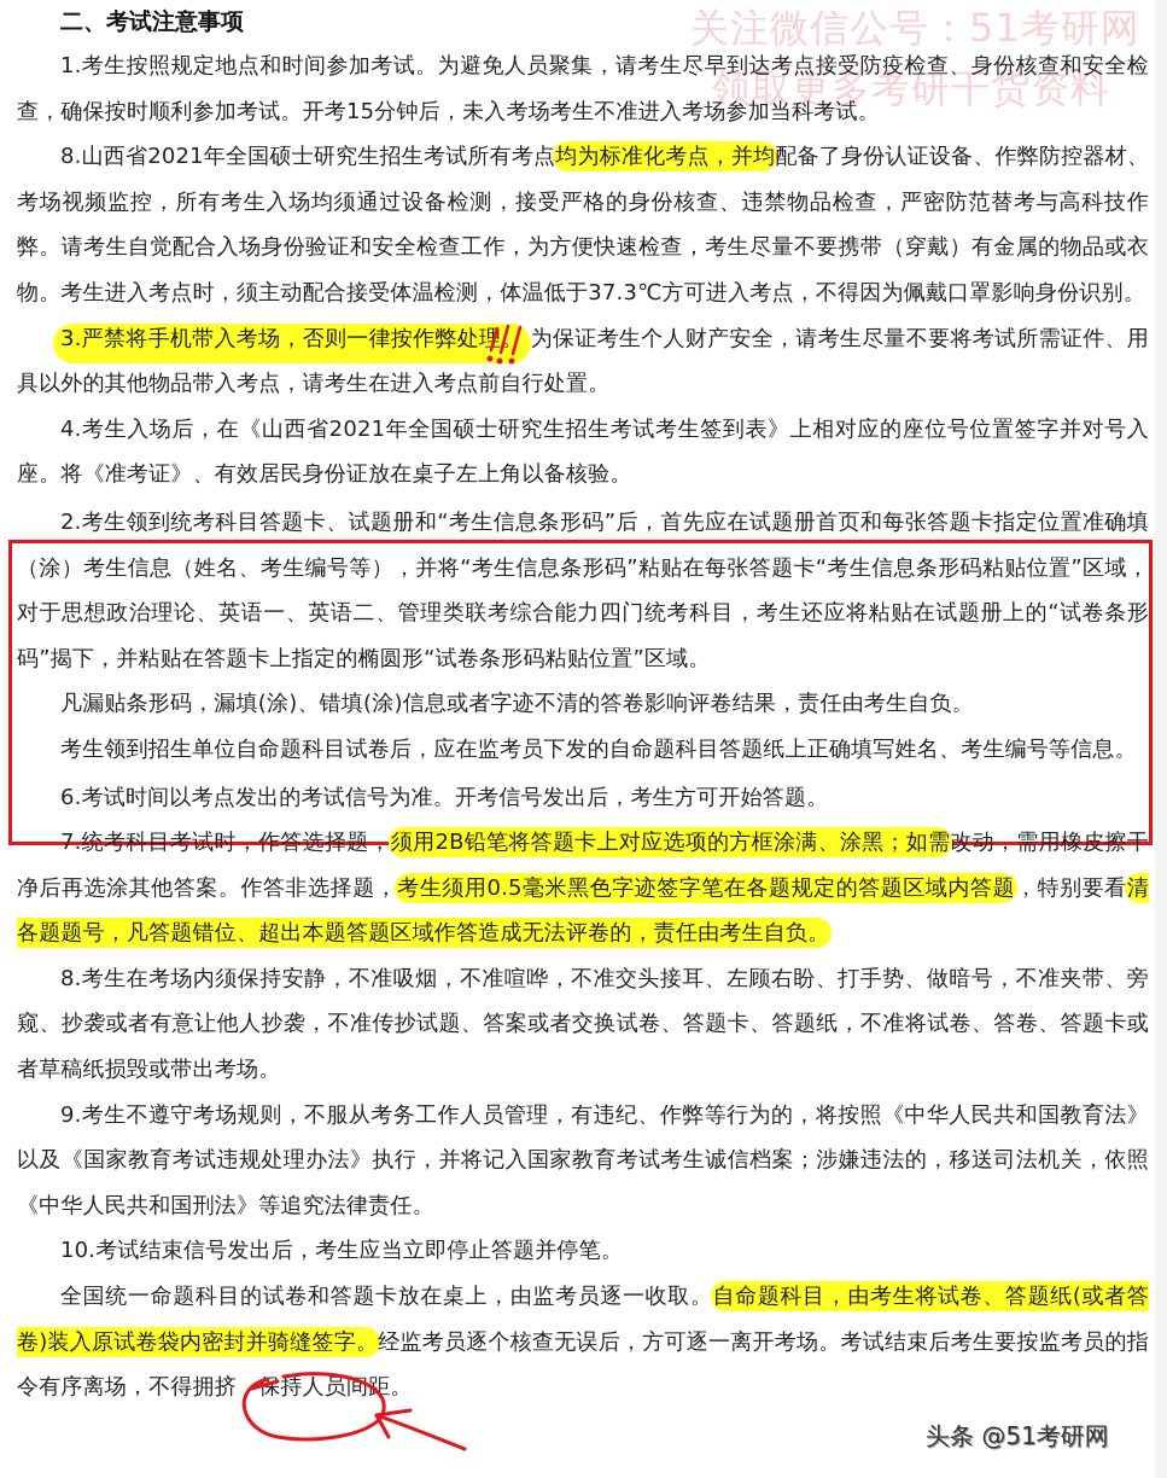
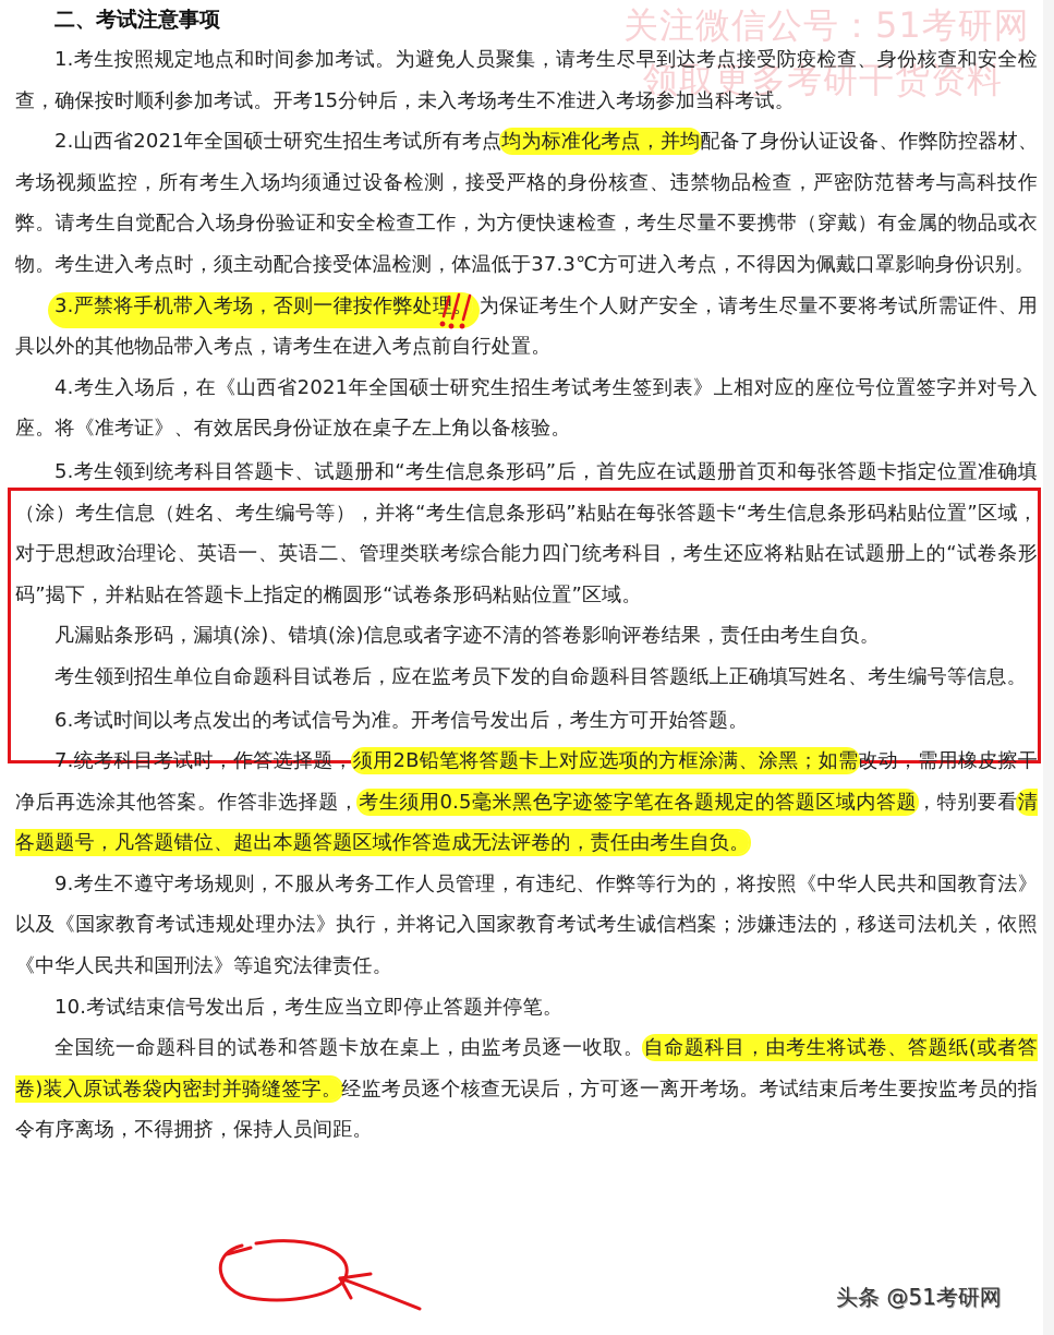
  二、考试注意事项
  关注微信公号：51考研网
  领取更多考研干货资料
  1.考生按照规定地点和时间参加考试。为避免人员聚集，请考生尽早到达考点接受防疫检查、身份核查和安全检查，确保按时顺利参加考试。开考15分钟后，未入考场考生不准进入考场参加当科考试。
- 8.山西省2021年全国硕士研究生招生考试所有考点均为标准化考点，并均配备了身份认证设备、作弊防控器材、考场视频监控，所有考生入场均须通过设备检测，接受严格的身份核查、违禁物品检查，严密防范替考与高科技作弊。请考生自觉配合入场身份验证和安全检查工作，为方便快速检查，考生尽量不要携带（穿戴）有金属的物品或衣物。考生进入考点时，须主动配合接受体温检测，体温低于37.3℃方可进入考点，不得因为佩戴口罩影响身份识别。
+ 2.山西省2021年全国硕士研究生招生考试所有考点均为标准化考点，并均配备了身份认证设备、作弊防控器材、考场视频监控，所有考生入场均须通过设备检测，接受严格的身份核查、违禁物品检查，严密防范替考与高科技作弊。请考生自觉配合入场身份验证和安全检查工作，为方便快速检查，考生尽量不要携带（穿戴）有金属的物品或衣物。考生进入考点时，须主动配合接受体温检测，体温低于37.3℃方可进入考点，不得因为佩戴口罩影响身份识别。
  3.严禁将手机带入考场，否则一律按作弊处理。 为保证考生个人财产安全，请考生尽量不要将考试所需证件、用具以外的其他物品带入考点，请考生在进入考点前自行处置。
  4.考生入场后，在《山西省2021年全国硕士研究生招生考试考生签到表》上相对应的座位号位置签字并对号入座。将《准考证》、有效居民身份证放在桌子左上角以备核验。
- 2.考生领到统考科目答题卡、试题册和“考生信息条形码”后，首先应在试题册首页和每张答题卡指定位置准确填（涂）考生信息（姓名、考生编号等），并将“考生信息条形码”粘贴在每张答题卡“考生信息条形码粘贴位置”区域，对于思想政治理论、英语一、英语二、管理类联考综合能力四门统考科目，考生还应将粘贴在试题册上的“试卷条形码”揭下，并粘贴在答题卡上指定的椭圆形“试卷条形码粘贴位置”区域。
+ 5.考生领到统考科目答题卡、试题册和“考生信息条形码”后，首先应在试题册首页和每张答题卡指定位置准确填（涂）考生信息（姓名、考生编号等），并将“考生信息条形码”粘贴在每张答题卡“考生信息条形码粘贴位置”区域，对于思想政治理论、英语一、英语二、管理类联考综合能力四门统考科目，考生还应将粘贴在试题册上的“试卷条形码”揭下，并粘贴在答题卡上指定的椭圆形“试卷条形码粘贴位置”区域。
  凡漏贴条形码，漏填(涂)、错填(涂)信息或者字迹不清的答卷影响评卷结果，责任由考生自负。
  考生领到招生单位自命题科目试卷后，应在监考员下发的自命题科目答题纸上正确填写姓名、考生编号等信息。
  6.考试时间以考点发出的考试信号为准。开考信号发出后，考生方可开始答题。
  7.统考科目考试时，作答选择题，须用2B铅笔将答题卡上对应选项的方框涂满、涂黑；如需改动，需用橡皮擦干净后再选涂其他答案。作答非选择题，考生须用0.5毫米黑色字迹签字笔在各题规定的答题区域内答题，特别要看清各题题号，凡答题错位、超出本题答题区域作答造成无法评卷的，责任由考生自负。
- 8.考生在考场内须保持安静，不准吸烟，不准喧哗，不准交头接耳、左顾右盼、打手势、做暗号，不准夹带、旁窥、抄袭或者有意让他人抄袭，不准传抄试题、答案或者交换试卷、答题卡、答题纸，不准将试卷、答卷、答题卡或者草稿纸损毁或带出考场。
  9.考生不遵守考场规则，不服从考务工作人员管理，有违纪、作弊等行为的，将按照《中华人民共和国教育法》以及《国家教育考试违规处理办法》执行，并将记入国家教育考试考生诚信档案；涉嫌违法的，移送司法机关，依照《中华人民共和国刑法》等追究法律责任。
  10.考试结束信号发出后，考生应当立即停止答题并停笔。
  全国统一命题科目的试卷和答题卡放在桌上，由监考员逐一收取。自命题科目，由考生将试卷、答题纸(或者答卷)装入原试卷袋内密封并骑缝签字。经监考员逐个核查无误后，方可逐一离开考场。考试结束后考生要按监考员的指令有序离场，不得拥挤，保持人员间距。
  头条 @51考研网
